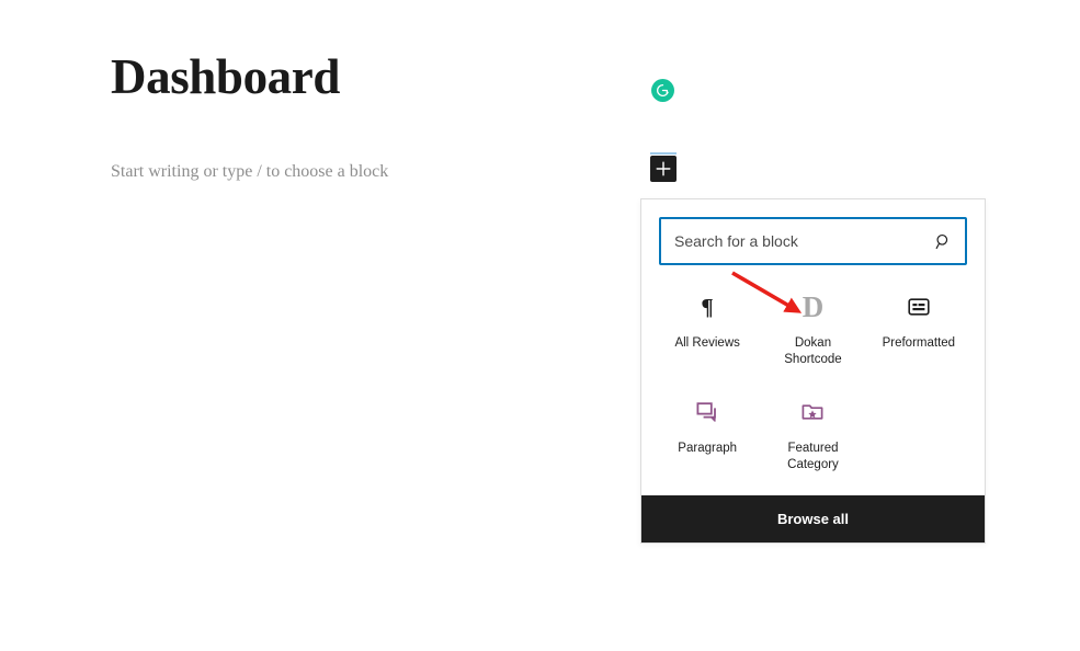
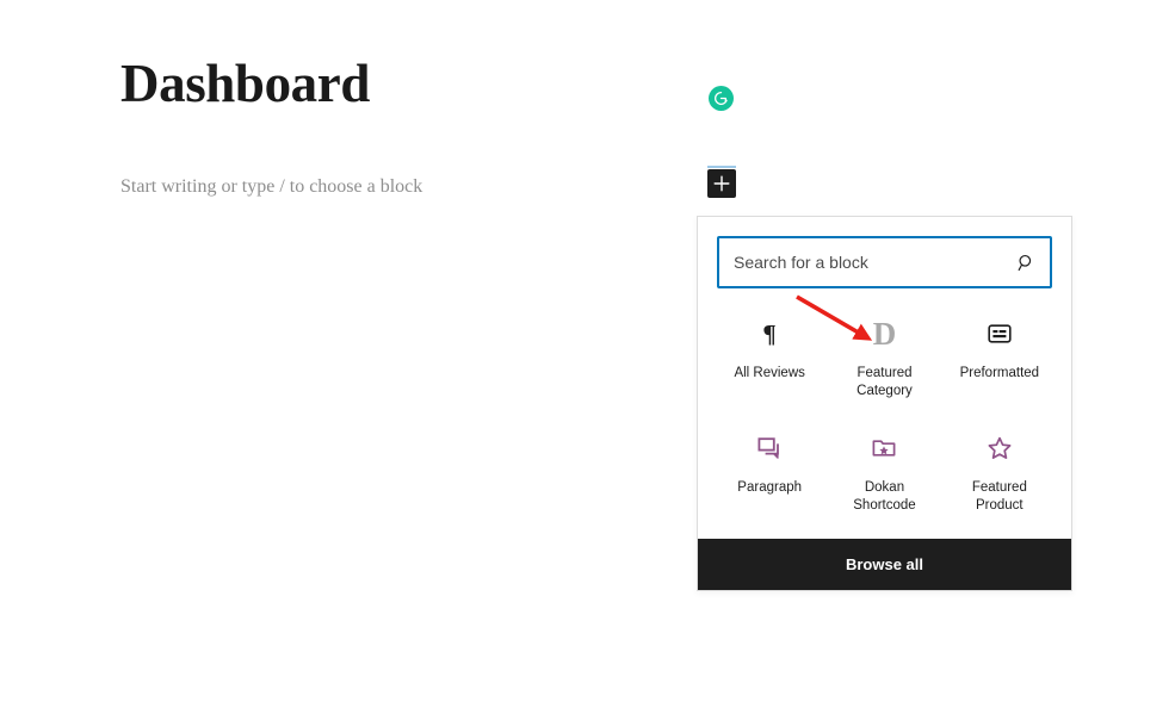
  Dashboard
  Start writing or type / to choose a block
  Search for a block
  ¶
  All Reviews
  D
- Dokan Shortcode
+ Featured Category
  Preformatted
  Paragraph
- Featured Category
+ Dokan Shortcode
+ Featured Product
  Browse all
